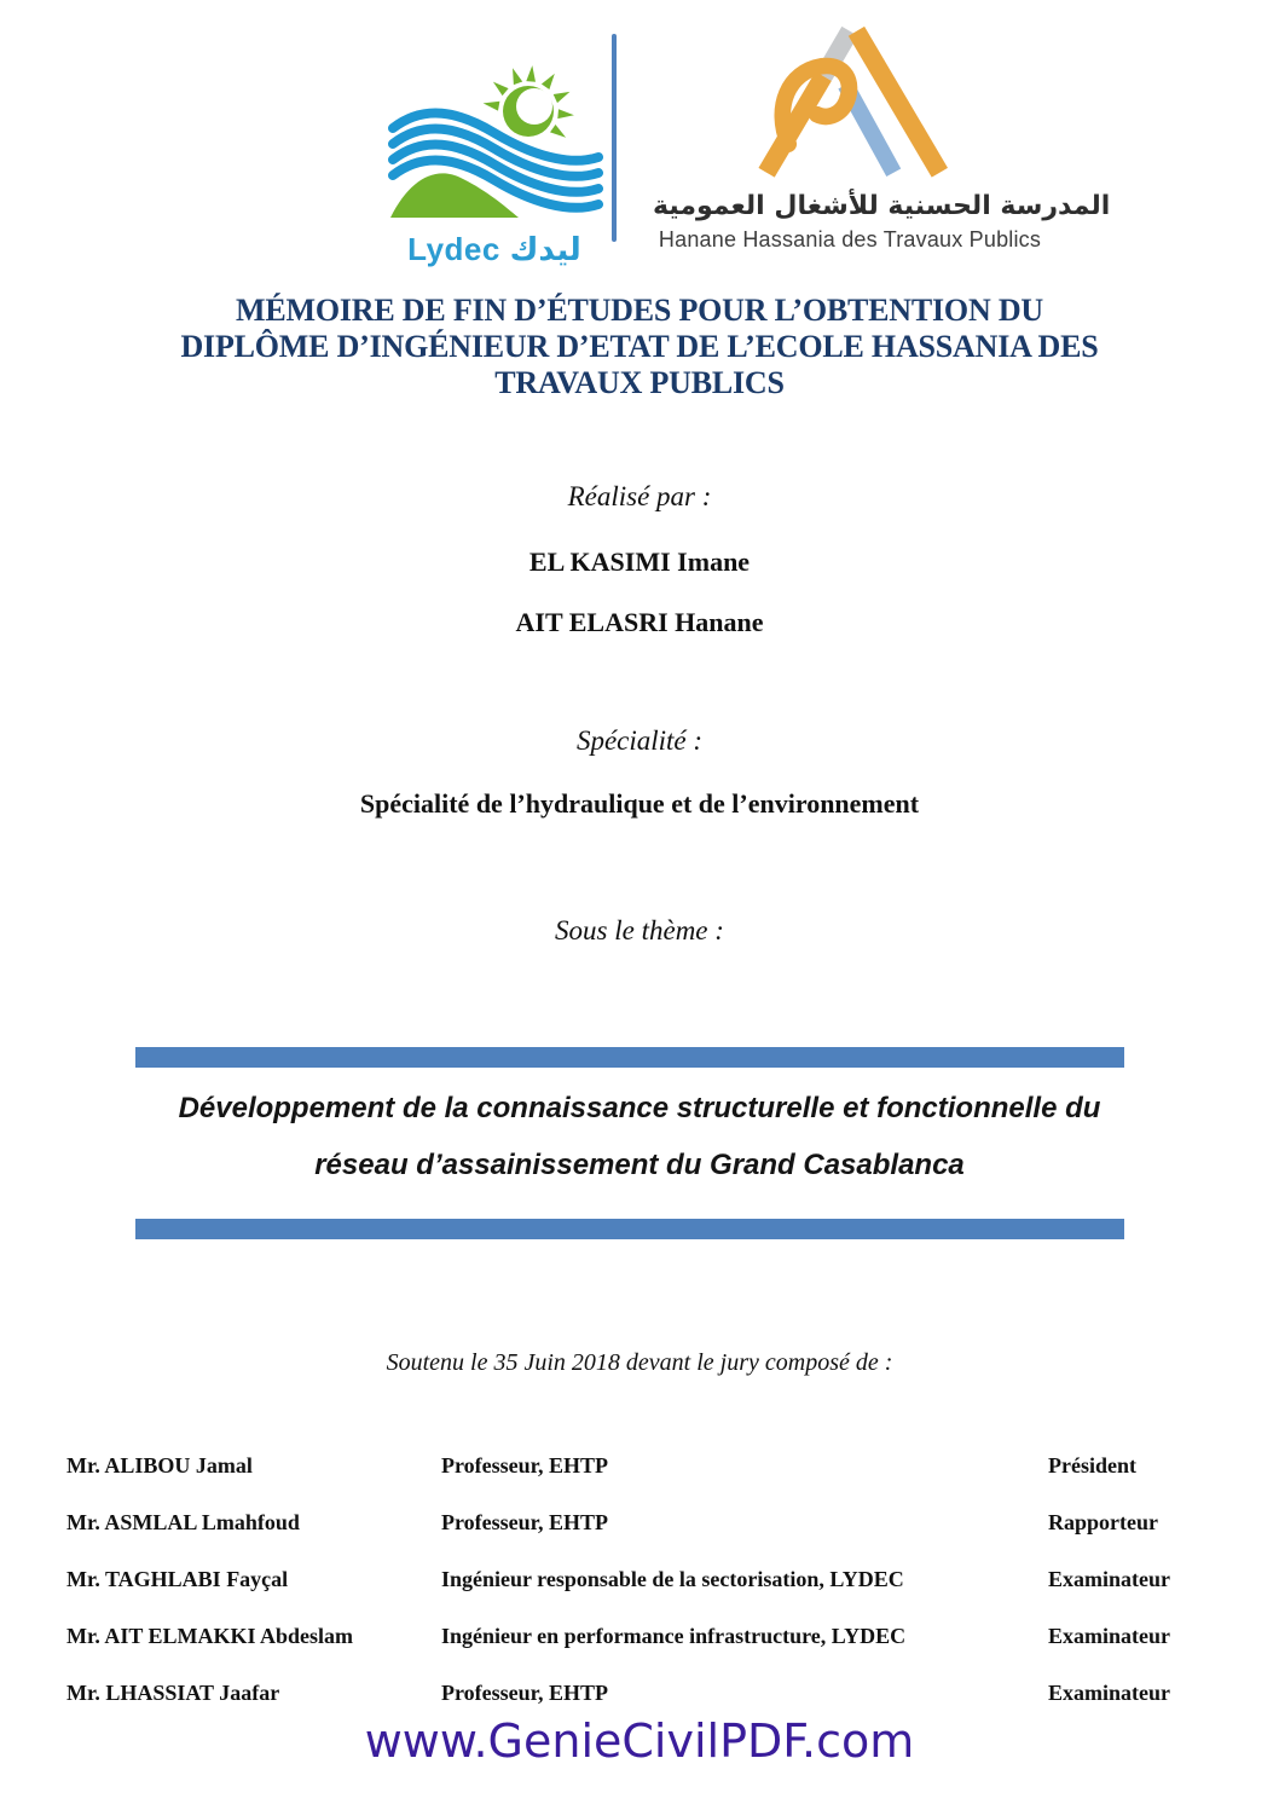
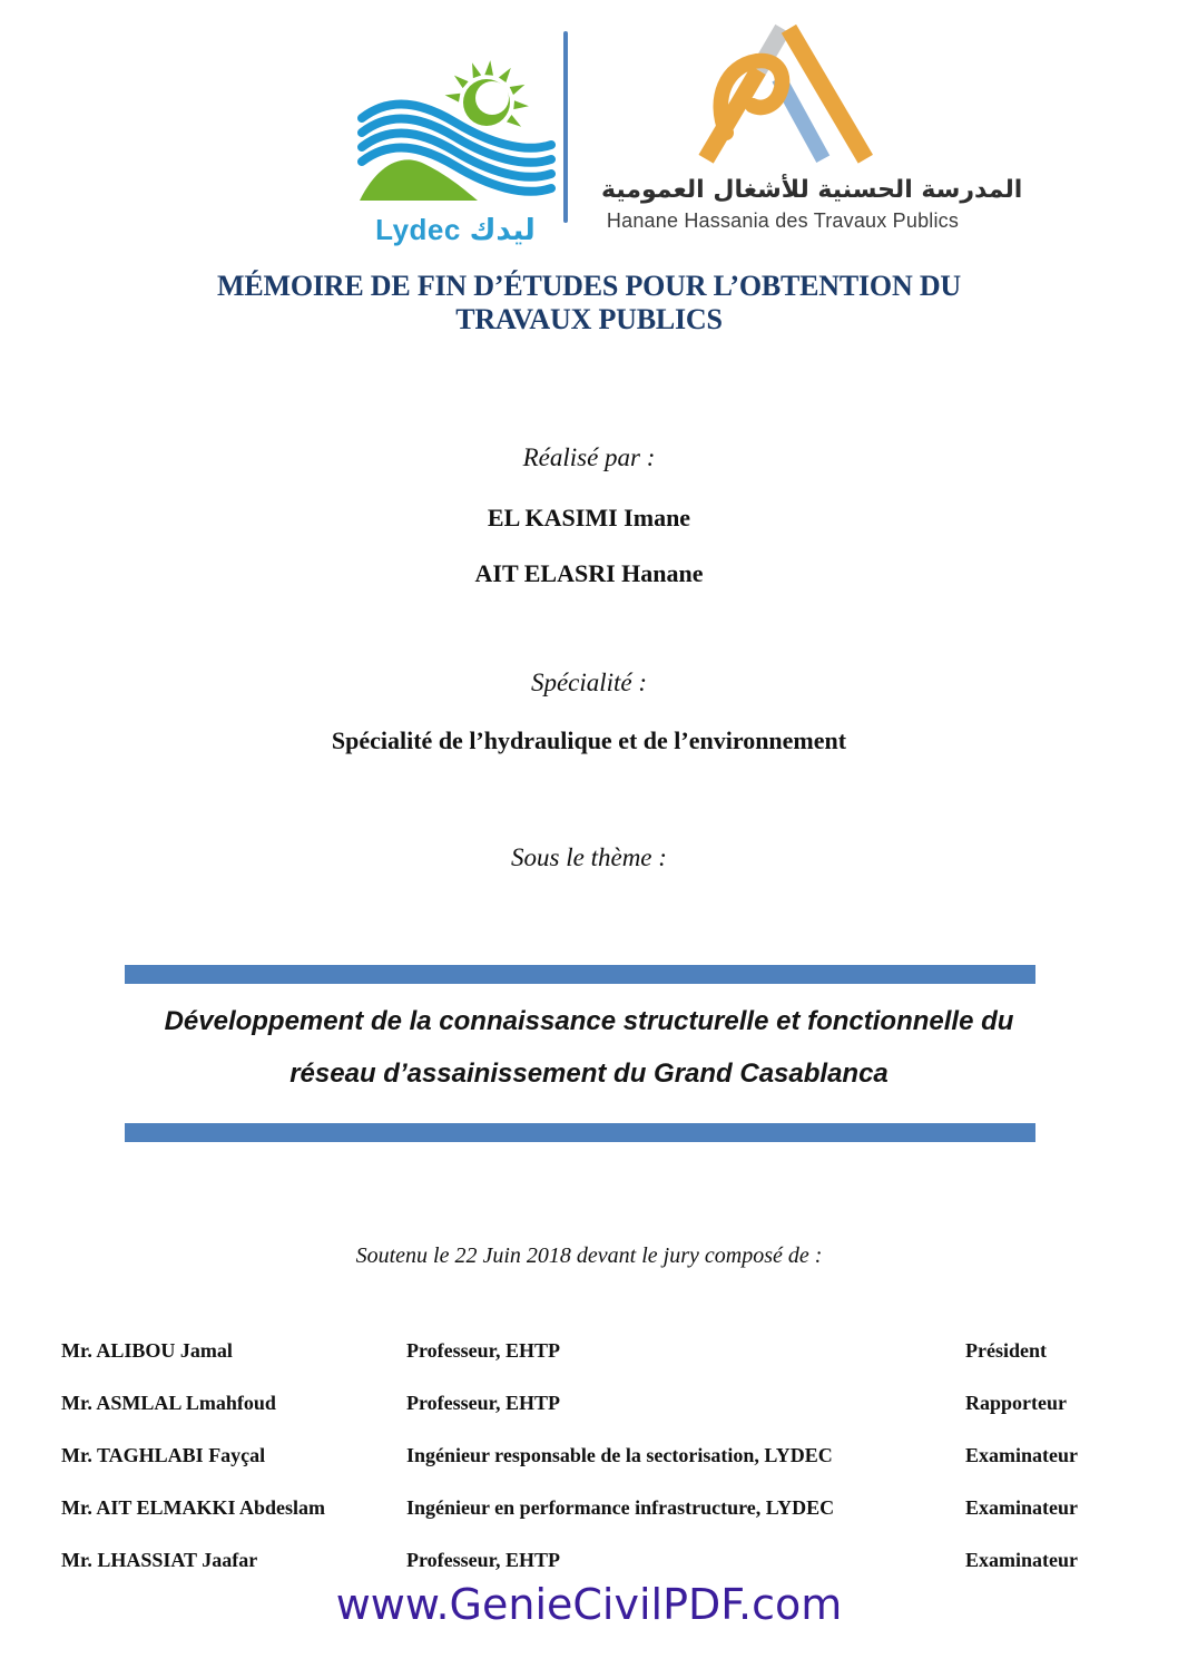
  Lydec ليدك
  المدرسة الحسنية للأشغال العمومية
  Hanane Hassania des Travaux Publics
  MÉMOIRE DE FIN D’ÉTUDES POUR L’OBTENTION DU
- DIPLÔME D’INGÉNIEUR D’ETAT DE L’ECOLE HASSANIA DES
  TRAVAUX PUBLICS
  Réalisé par :
  EL KASIMI Imane
  AIT ELASRI Hanane
  Spécialité :
  Spécialité de l’hydraulique et de l’environnement
  Sous le thème :
  Développement de la connaissance structurelle et fonctionnelle du
  réseau d’assainissement du Grand Casablanca
- Soutenu le 35 Juin 2018 devant le jury composé de :
+ Soutenu le 22 Juin 2018 devant le jury composé de :
  Mr. ALIBOU Jamal
  Professeur, EHTP
  Président
  Mr. ASMLAL Lmahfoud
  Professeur, EHTP
  Rapporteur
  Mr. TAGHLABI Fayçal
  Ingénieur responsable de la sectorisation, LYDEC
  Examinateur
  Mr. AIT ELMAKKI Abdeslam
  Ingénieur en performance infrastructure, LYDEC
  Examinateur
  Mr. LHASSIAT Jaafar
  Professeur, EHTP
  Examinateur
  www.GenieCivilPDF.com
